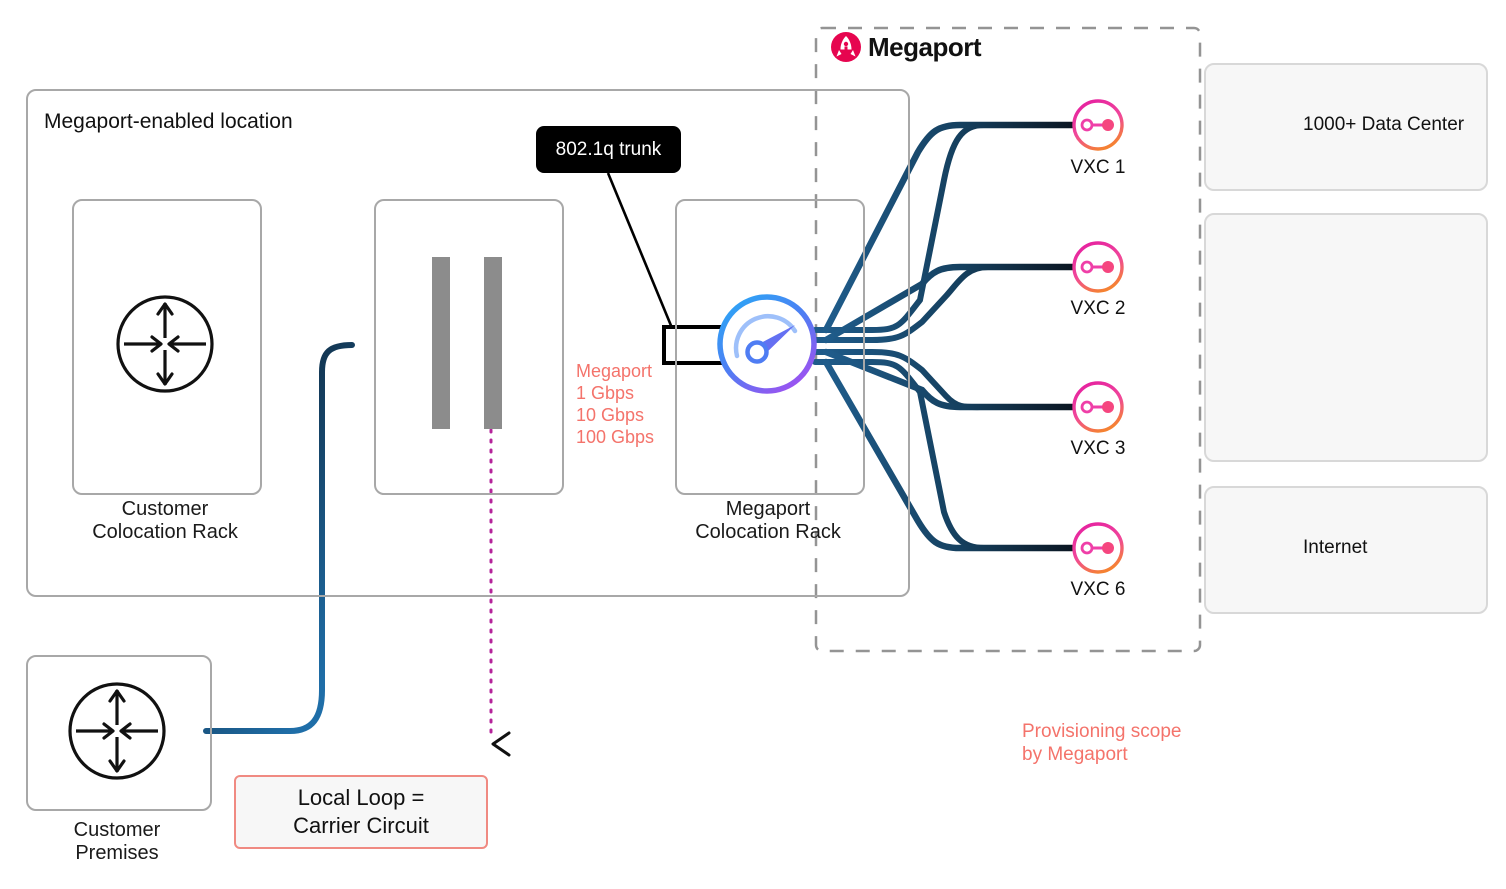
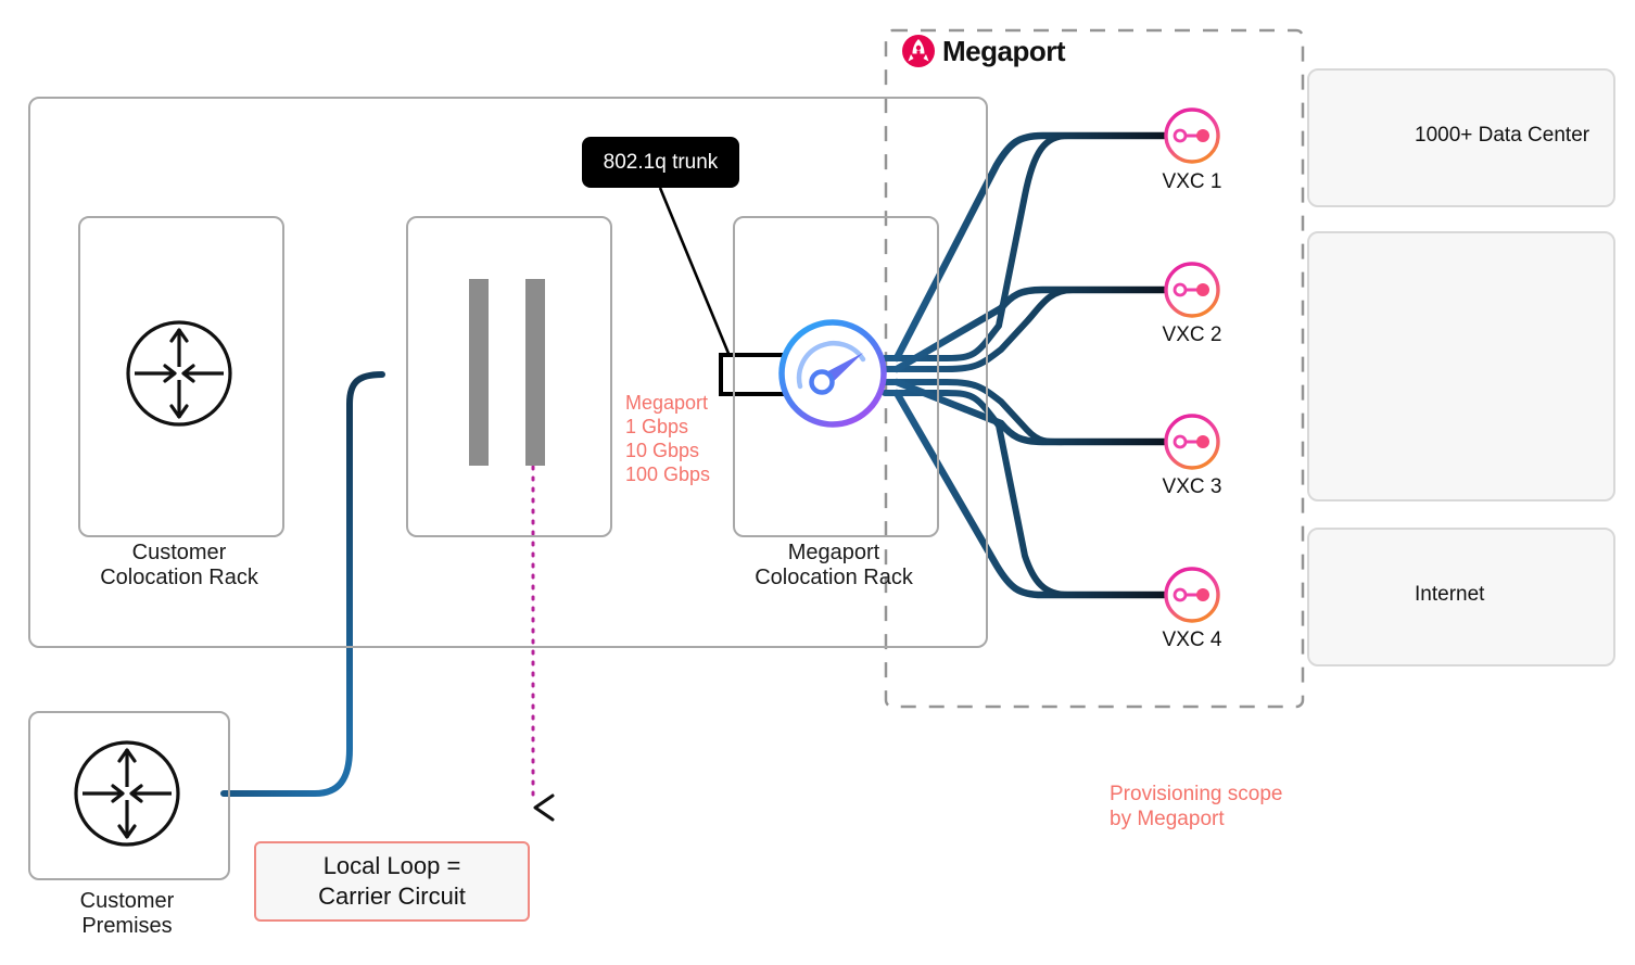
- Megaport-enabled location
  Megaport
  Customer
  Colocation Rack
  Megaport
  Colocation Rack
  Customer
  Premises
  802.1q trunk
  Megaport
  1 Gbps
  10 Gbps
  100 Gbps
  VXC 1
  VXC 2
  VXC 3
- VXC 6
+ VXC 4
  1000+ Data Center
  Internet
  Local Loop =
  Carrier Circuit
  Provisioning scope
  by Megaport
